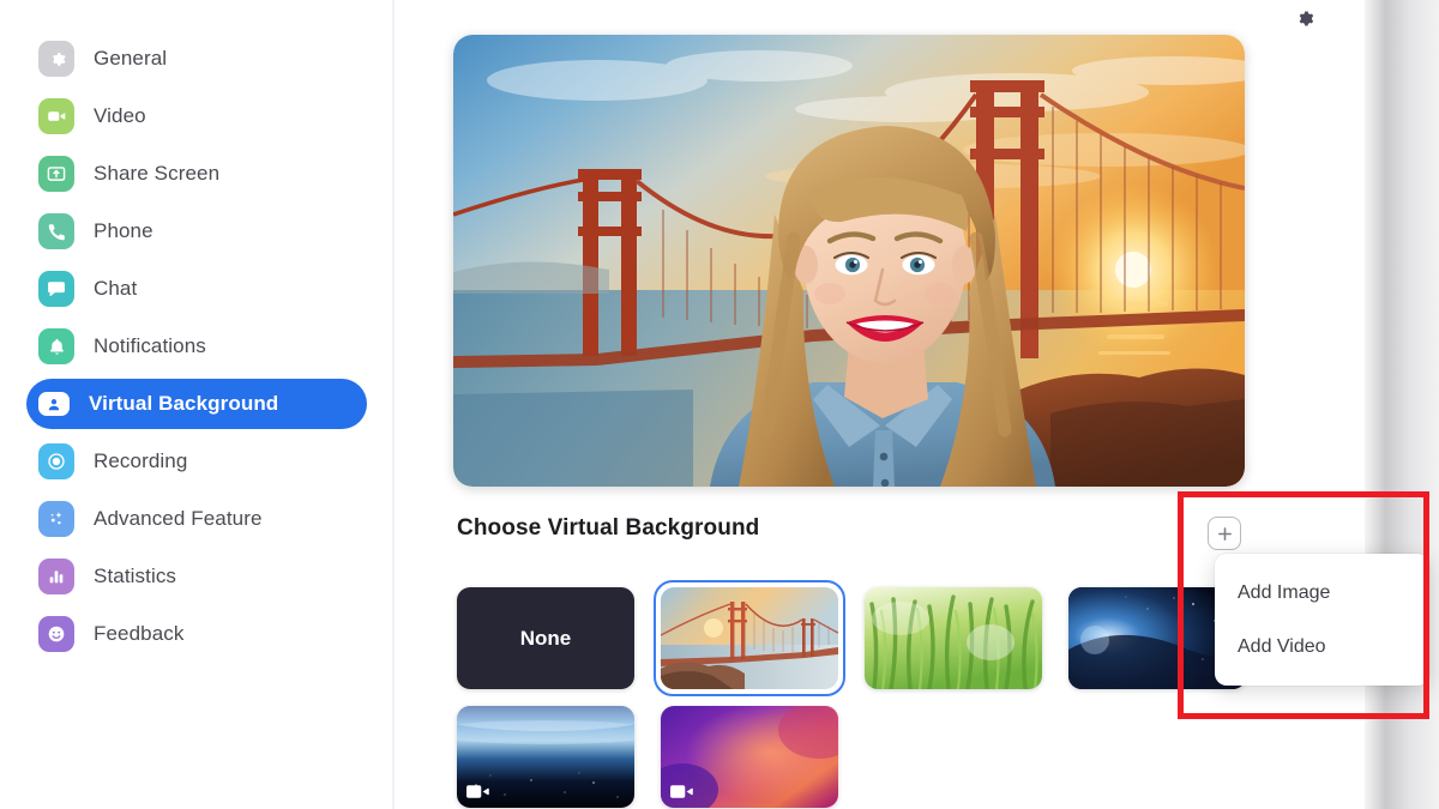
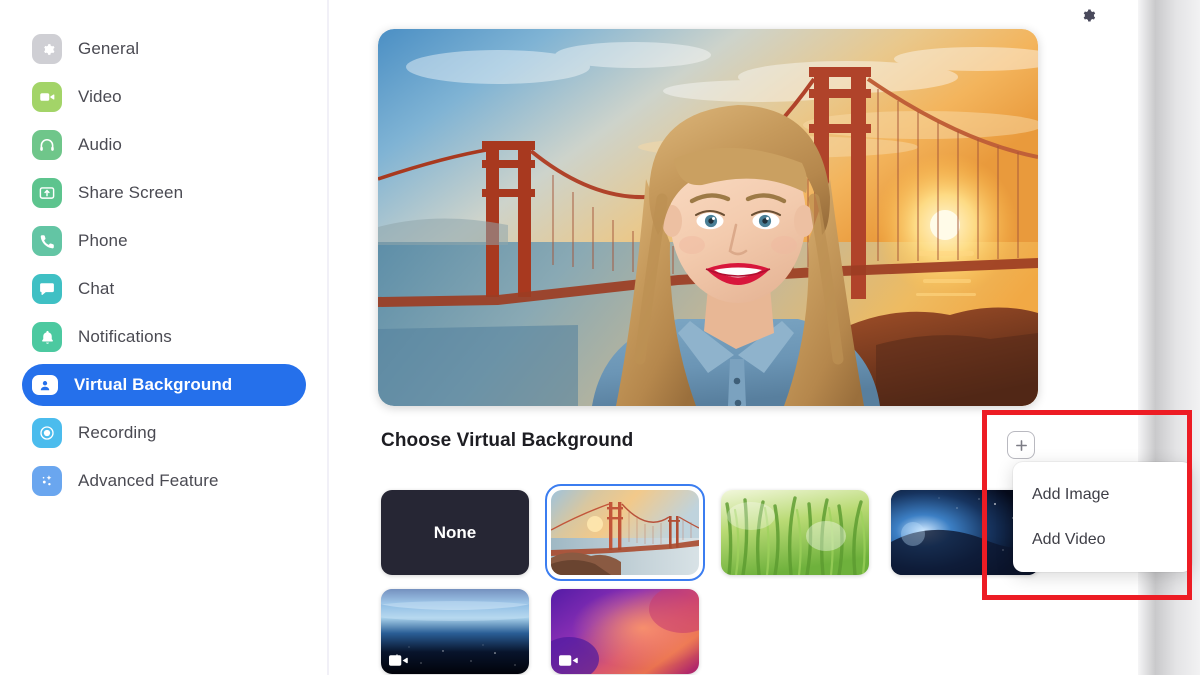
  General
  Video
+ Audio
  Share Screen
  Phone
  Chat
  Notifications
  Virtual Background
  Recording
  Advanced Feature
- Statistics
- Feedback
  Choose Virtual Background
  None
  Add Image
  Add Video
